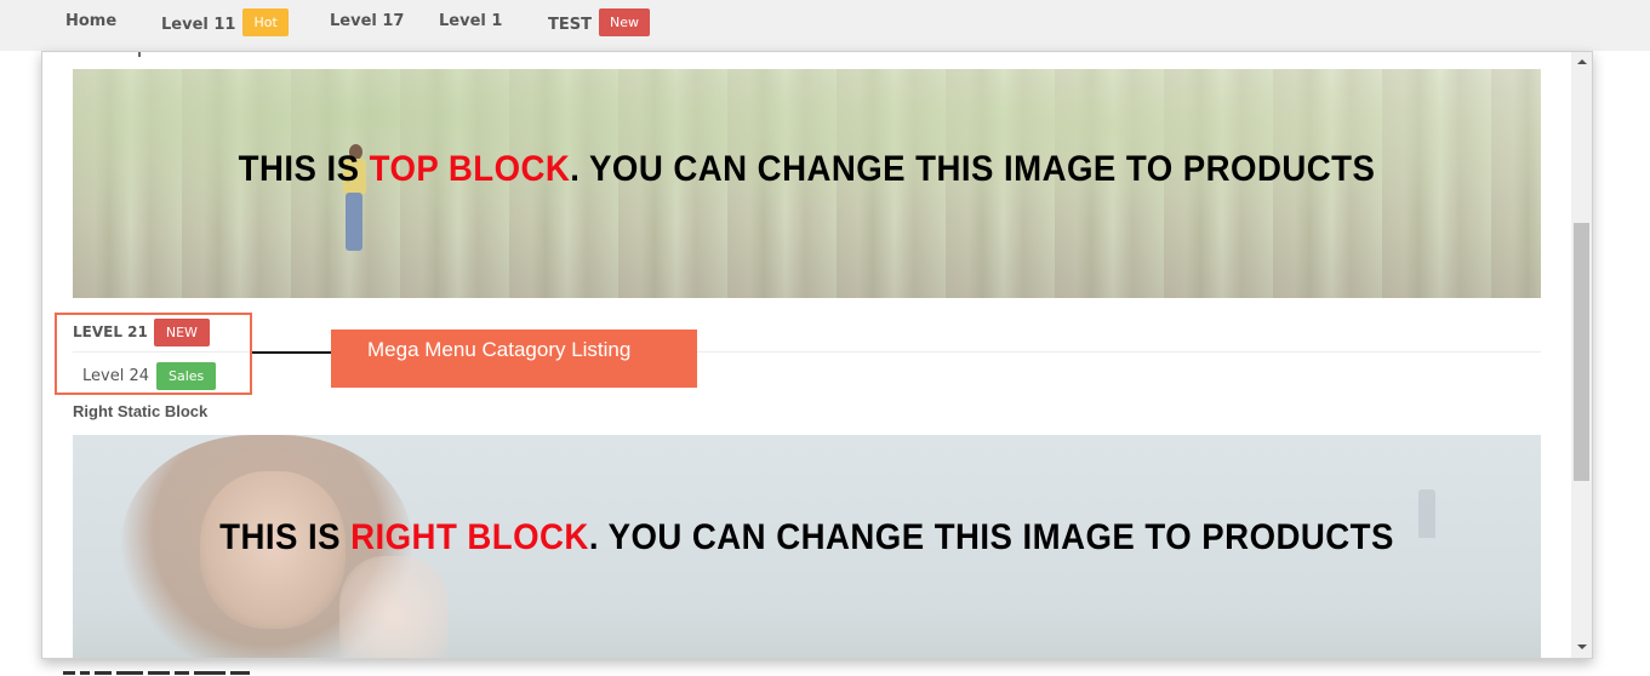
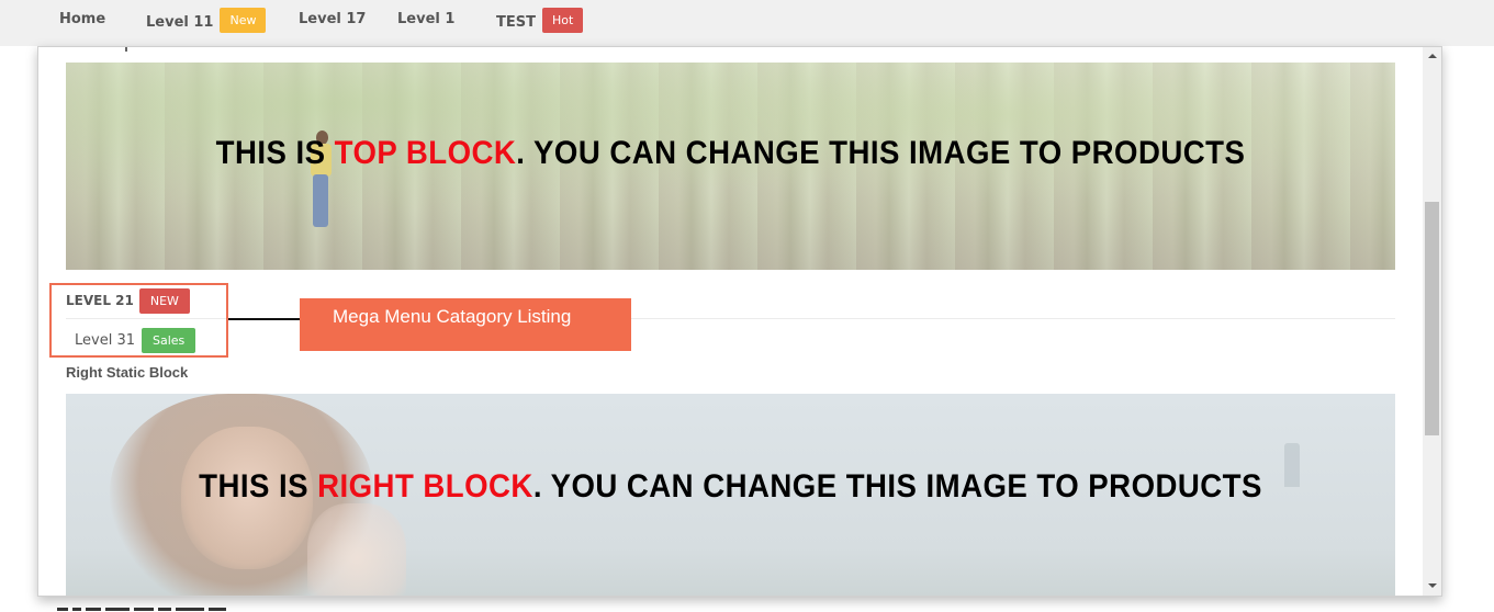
  Home
- Level 11 Hot
+ Level 11 New
  Level 17
  Level 1
- TEST New
+ TEST Hot
  THIS IS TOP BLOCK. YOU CAN CHANGE THIS IMAGE TO PRODUCTS
  LEVEL 21 NEW
- Level 24 Sales
+ Level 31 Sales
  Mega Menu Catagory Listing
  Right Static Block
  THIS IS RIGHT BLOCK. YOU CAN CHANGE THIS IMAGE TO PRODUCTS
